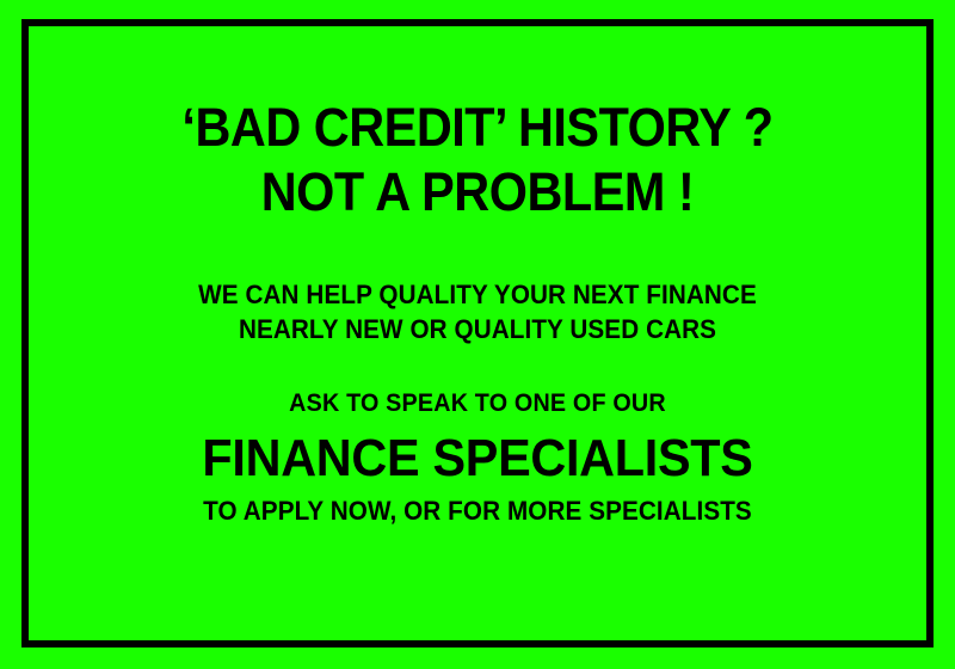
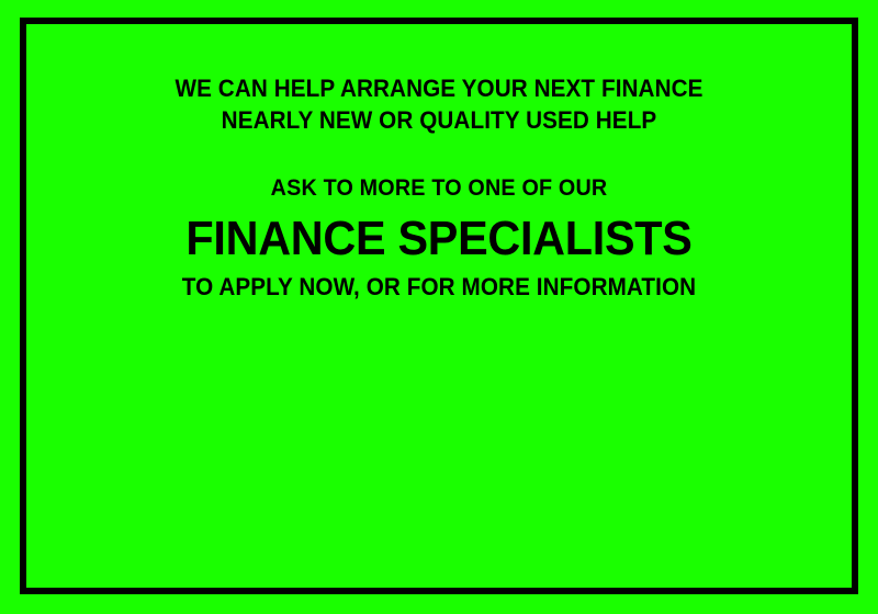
- ‘BAD CREDIT’ HISTORY ?
- NOT A PROBLEM !
- WE CAN HELP QUALITY YOUR NEXT FINANCE
+ WE CAN HELP ARRANGE YOUR NEXT FINANCE
- NEARLY NEW OR QUALITY USED CARS
+ NEARLY NEW OR QUALITY USED HELP
- ASK TO SPEAK TO ONE OF OUR
+ ASK TO MORE TO ONE OF OUR
  FINANCE SPECIALISTS
- TO APPLY NOW, OR FOR MORE SPECIALISTS
+ TO APPLY NOW, OR FOR MORE INFORMATION
